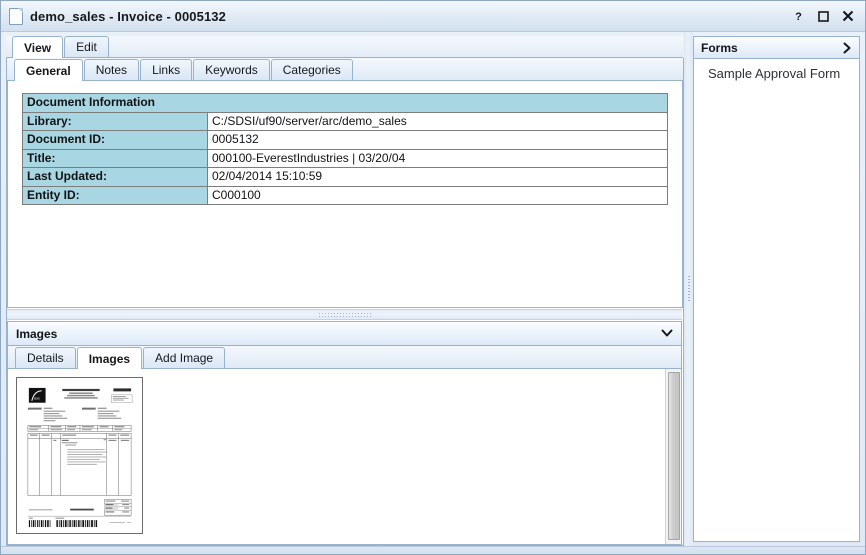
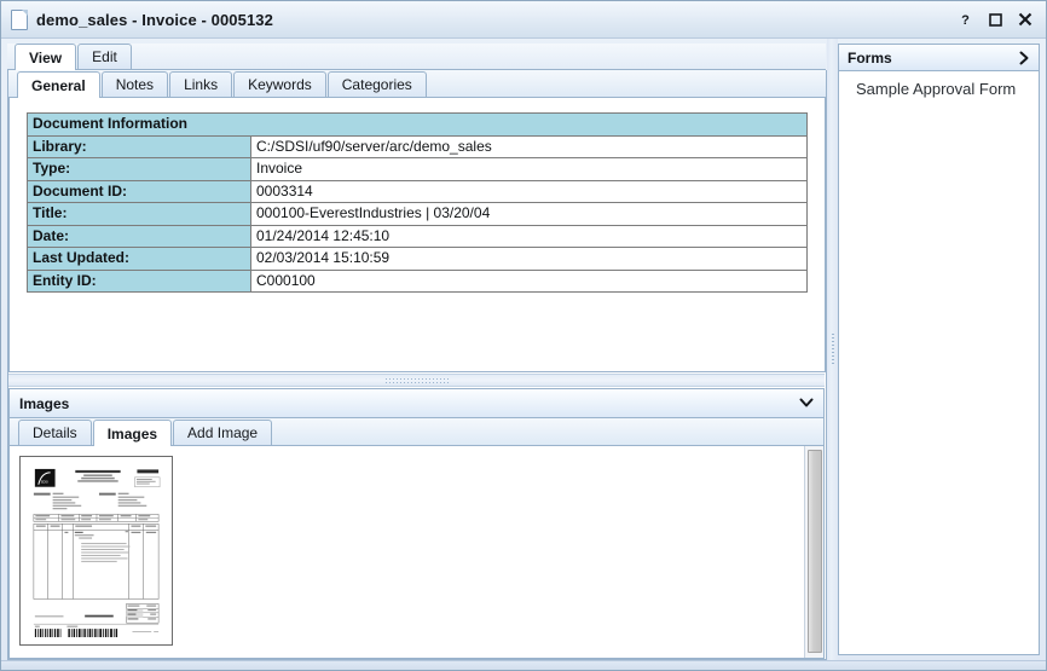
  demo_sales - Invoice - 0005132
  ?
  View
  Edit
  General
  Notes
  Links
  Keywords
  Categories
  Document Information
  Library:	C:/SDSI/uf90/server/arc/demo_sales
+ Type:	Invoice
- Document ID:	0005132
+ Document ID:	0003314
  Title:	000100-EverestIndustries | 03/20/04
+ Date:	01/24/2014 12:45:10
- Last Updated:	02/04/2014 15:10:59
+ Last Updated:	02/03/2014 15:10:59
  Entity ID:	C000100
  Images
  Details
  Images
  Add Image
  Forms
  Sample Approval Form
